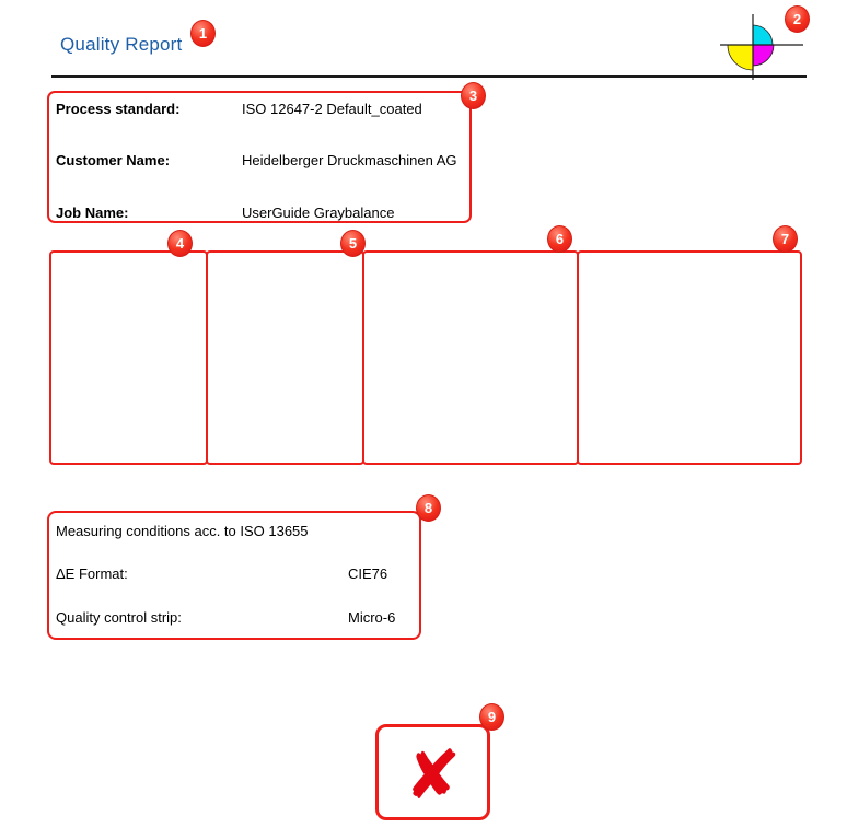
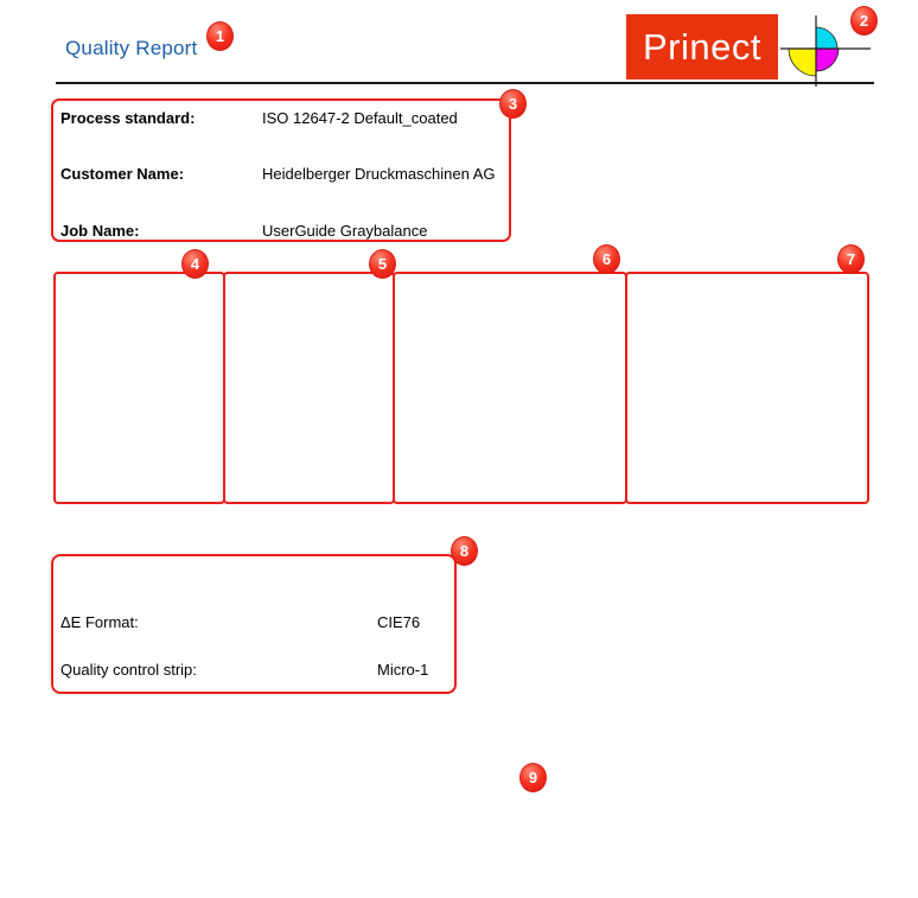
  Quality Report
+ Prinect
  Process standard:
  ISO 12647-2 Default_coated
  Customer Name:
  Heidelberger Druckmaschinen AG
  Job Name:
  UserGuide Graybalance
- Measuring conditions acc. to ISO 13655
  ΔE Format:
  CIE76
  Quality control strip:
- Micro-6
+ Micro-1
- ✘
  1
  2
  3
  4
  5
  6
  7
  8
  9
